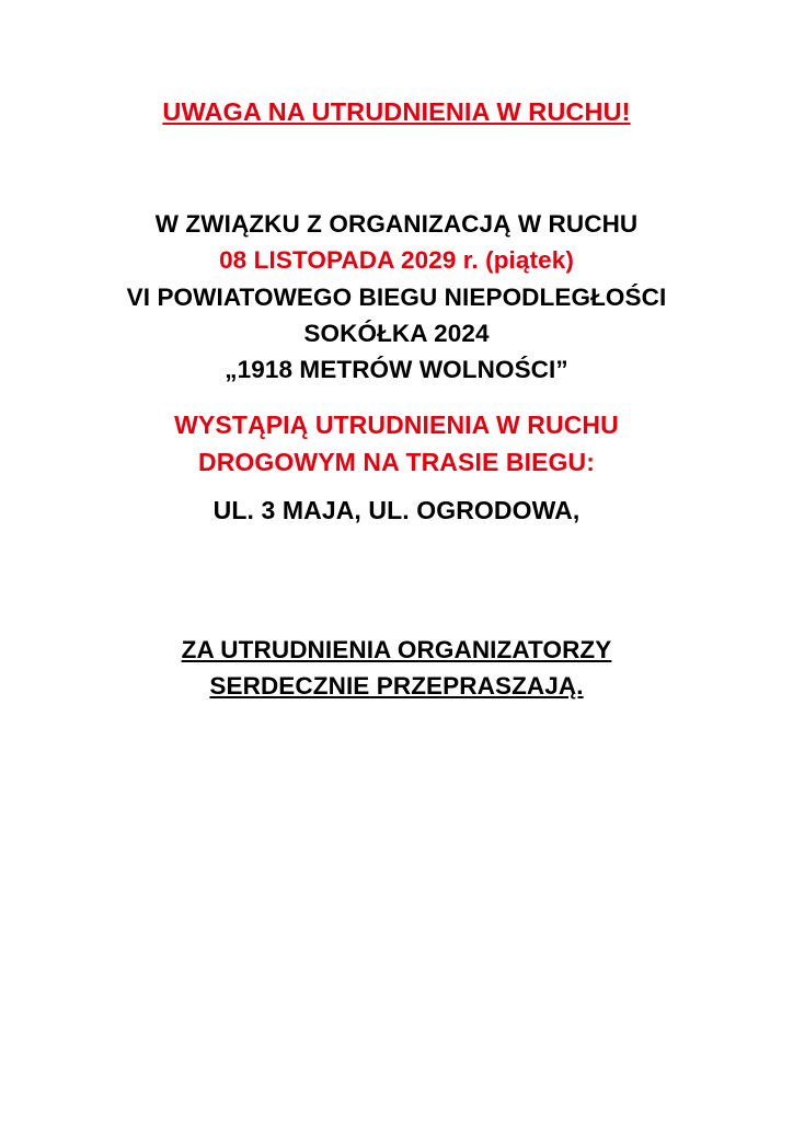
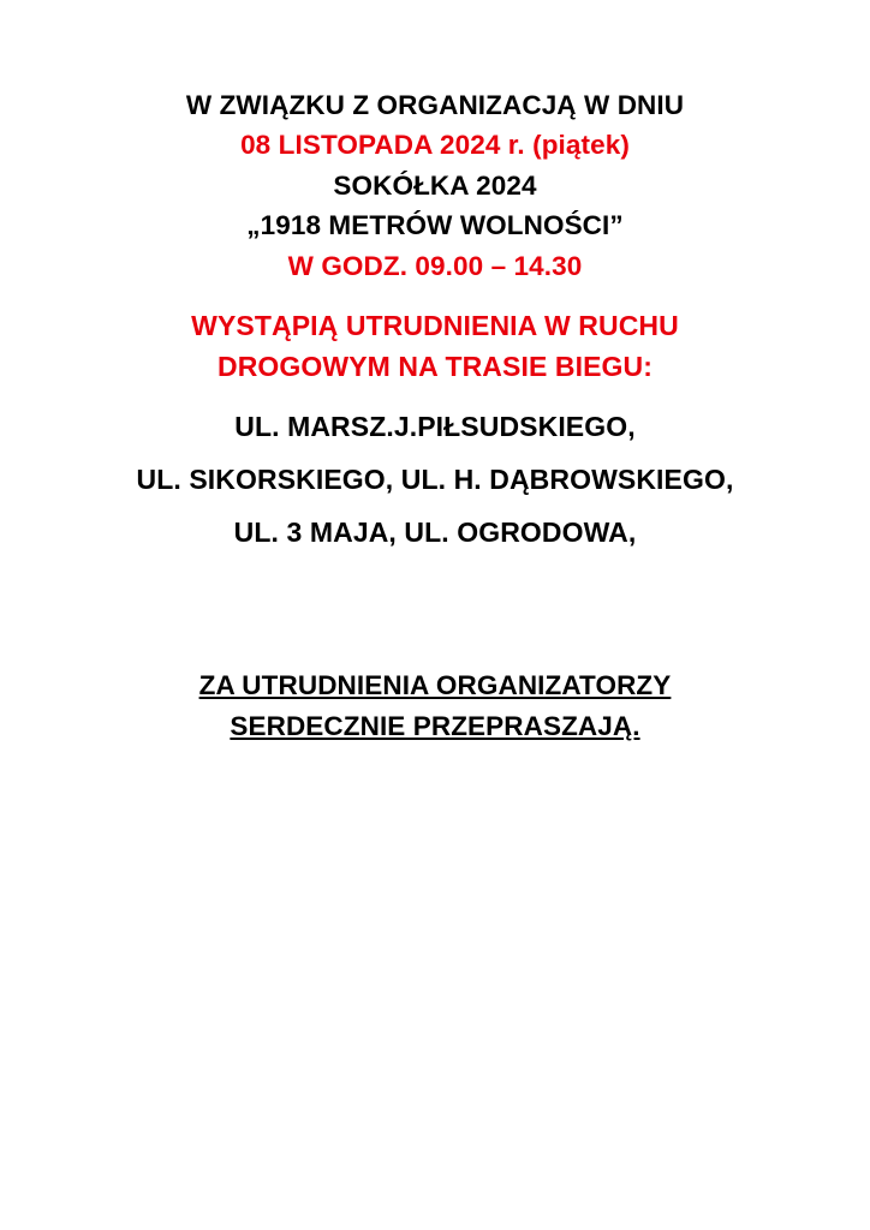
- UWAGA NA UTRUDNIENIA W RUCHU!
- W ZWIĄZKU Z ORGANIZACJĄ W RUCHU
+ W ZWIĄZKU Z ORGANIZACJĄ W DNIU
- 08 LISTOPADA 2029 r. (piątek)
+ 08 LISTOPADA 2024 r. (piątek)
- VI POWIATOWEGO BIEGU NIEPODLEGŁOŚCI
  SOKÓŁKA 2024
  „1918 METRÓW WOLNOŚCI”
+ W GODZ. 09.00 – 14.30
  WYSTĄPIĄ UTRUDNIENIA W RUCHU
  DROGOWYM NA TRASIE BIEGU:
+ UL. MARSZ.J.PIŁSUDSKIEGO,
+ UL. SIKORSKIEGO, UL. H. DĄBROWSKIEGO,
  UL. 3 MAJA, UL. OGRODOWA,
  ZA UTRUDNIENIA ORGANIZATORZY
  SERDECZNIE PRZEPRASZAJĄ.
